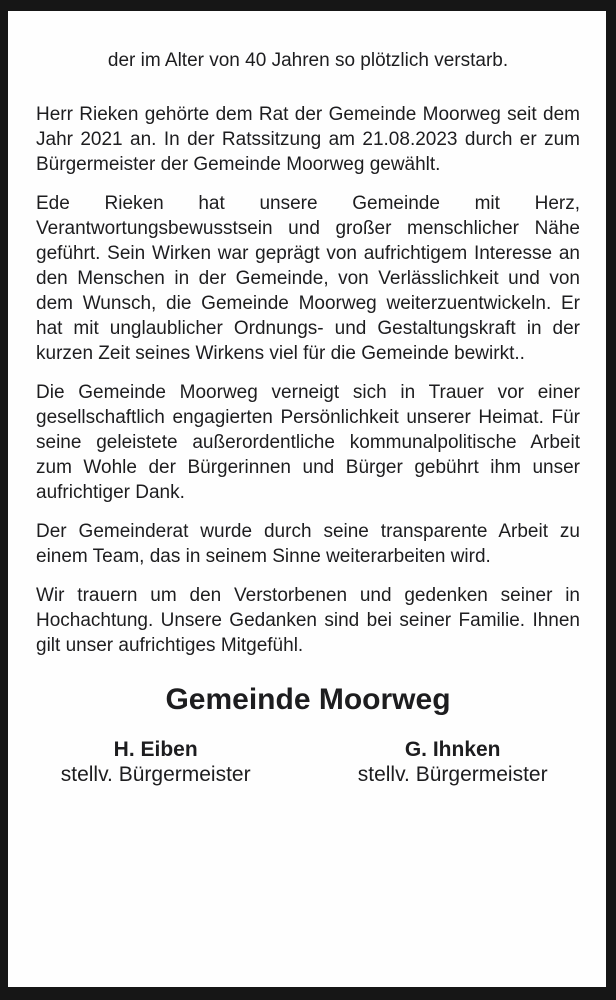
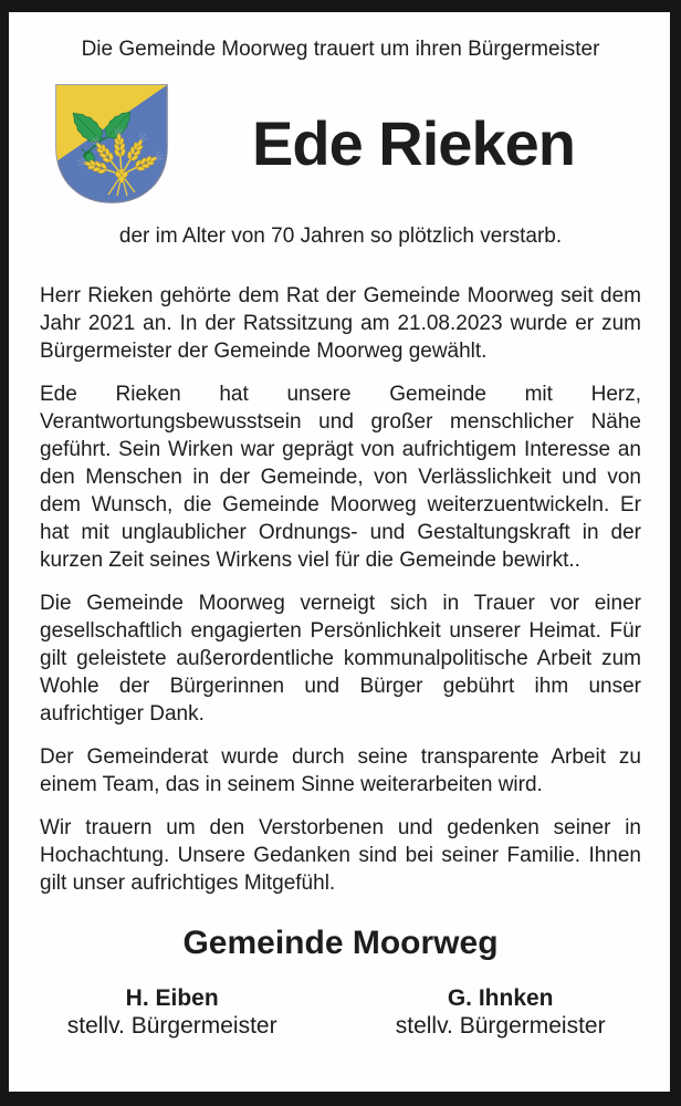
+ Die Gemeinde Moorweg trauert um ihren Bürgermeister
+ Ede Rieken
- der im Alter von 40 Jahren so plötzlich verstarb.
+ der im Alter von 70 Jahren so plötzlich verstarb.
- Herr Rieken gehörte dem Rat der Gemeinde Moorweg seit dem Jahr 2021 an. In der Ratssitzung am 21.08.2023 durch er zum Bürgermeister der Gemeinde Moorweg gewählt.
+ Herr Rieken gehörte dem Rat der Gemeinde Moorweg seit dem Jahr 2021 an. In der Ratssitzung am 21.08.2023 wurde er zum Bürgermeister der Gemeinde Moorweg gewählt.
  Ede Rieken hat unsere Gemeinde mit Herz, Verantwortungsbewusstsein und großer menschlicher Nähe geführt. Sein Wirken war geprägt von aufrichtigem Interesse an den Menschen in der Gemeinde, von Verlässlichkeit und von dem Wunsch, die Gemeinde Moorweg weiterzuentwickeln. Er hat mit unglaublicher Ordnungs- und Gestaltungskraft in der kurzen Zeit seines Wirkens viel für die Gemeinde bewirkt..
- Die Gemeinde Moorweg verneigt sich in Trauer vor einer gesellschaftlich engagierten Persönlichkeit unserer Heimat. Für seine geleistete außerordentliche kommunalpolitische Arbeit zum Wohle der Bürgerinnen und Bürger gebührt ihm unser aufrichtiger Dank.
+ Die Gemeinde Moorweg verneigt sich in Trauer vor einer gesellschaftlich engagierten Persönlichkeit unserer Heimat. Für gilt geleistete außerordentliche kommunalpolitische Arbeit zum Wohle der Bürgerinnen und Bürger gebührt ihm unser aufrichtiger Dank.
  Der Gemeinderat wurde durch seine transparente Arbeit zu einem Team, das in seinem Sinne weiterarbeiten wird.
  Wir trauern um den Verstorbenen und gedenken seiner in Hochachtung. Unsere Gedanken sind bei seiner Familie. Ihnen gilt unser aufrichtiges Mitgefühl.
  Gemeinde Moorweg
  H. Eiben
  stellv. Bürgermeister
  G. Ihnken
  stellv. Bürgermeister
